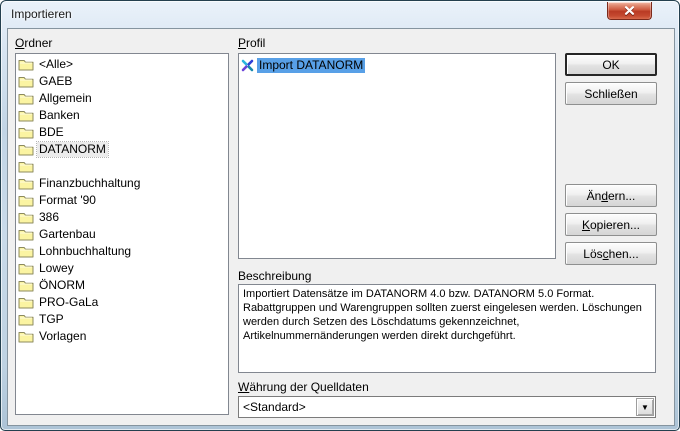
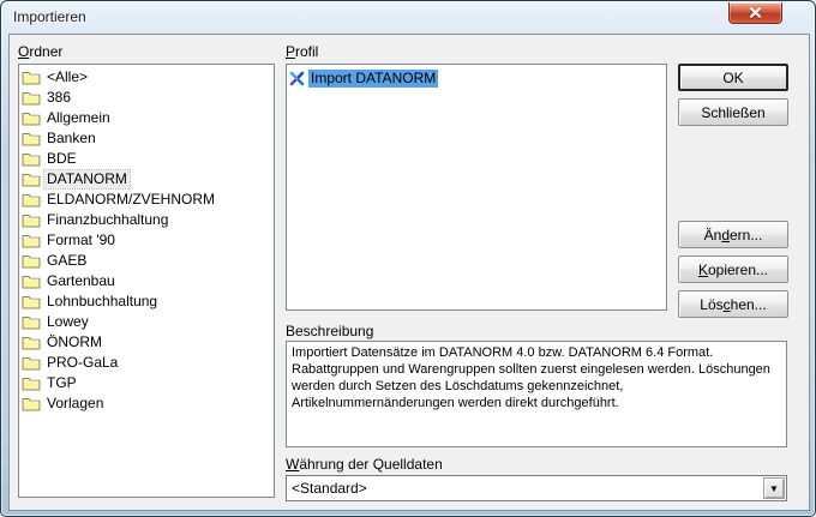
  Importieren
  Ordner
  <Alle>
- GAEB
+ 386
  Allgemein
  Banken
  BDE
  DATANORM
+ ELDANORM/ZVEHNORM
  Finanzbuchhaltung
  Format '90
- 386
+ GAEB
  Gartenbau
  Lohnbuchhaltung
  Lowey
  ÖNORM
  PRO-GaLa
  TGP
  Vorlagen
  Profil
  Import DATANORM
  OK
  Schließen
  Ändern...
  Kopieren...
  Löschen...
  Beschreibung
- Importiert Datensätze im DATANORM 4.0 bzw. DATANORM 5.0 Format. Rabattgruppen und Warengruppen sollten zuerst eingelesen werden. Löschungen werden durch Setzen des Löschdatums gekennzeichnet, Artikelnummernänderungen werden direkt durchgeführt.
+ Importiert Datensätze im DATANORM 4.0 bzw. DATANORM 6.4 Format. Rabattgruppen und Warengruppen sollten zuerst eingelesen werden. Löschungen werden durch Setzen des Löschdatums gekennzeichnet, Artikelnummernänderungen werden direkt durchgeführt.
  Währung der Quelldaten
  <Standard>
  ▼
